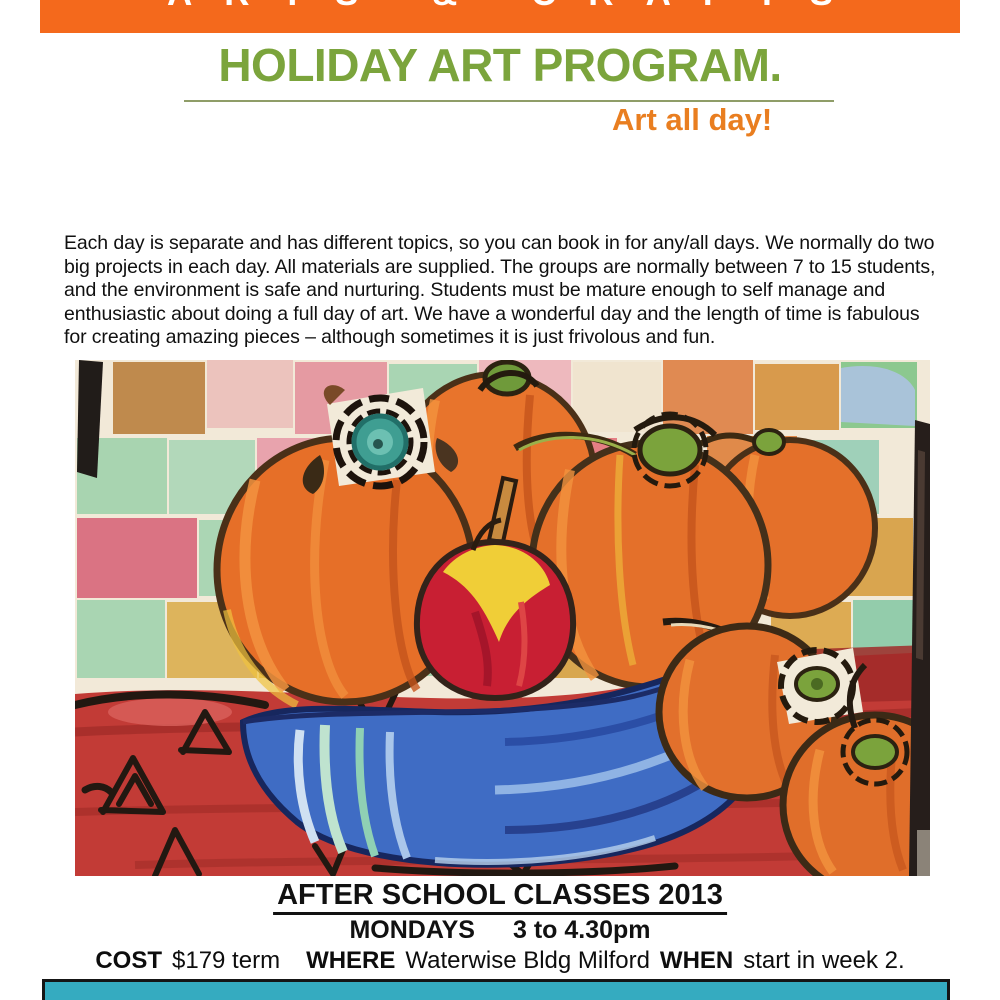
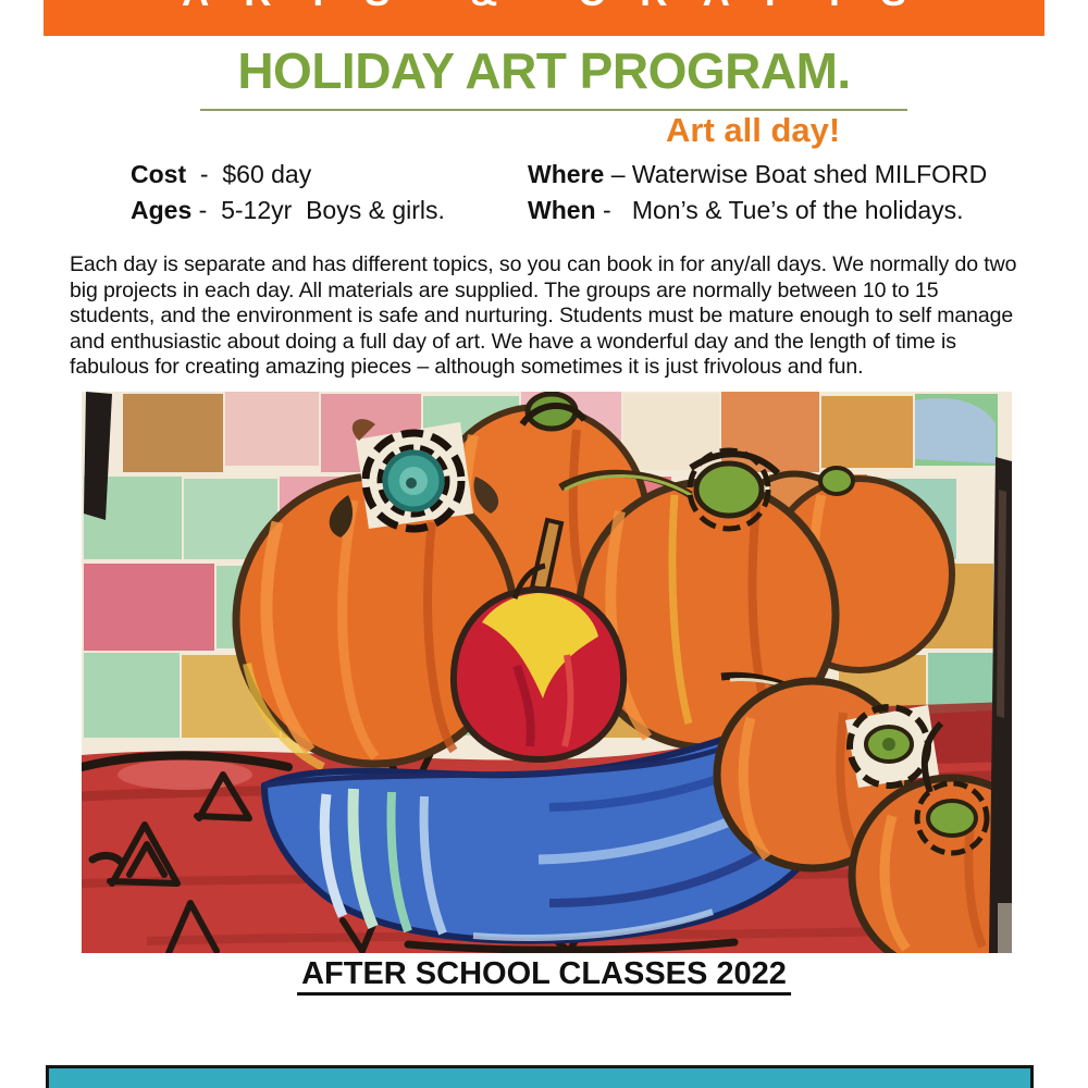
  HOLIDAY ART PROGRAM.
  Art all day!
+ Cost - $60 day
+ Where – Waterwise Boat shed MILFORD
+ Ages - 5-12yr Boys & girls.
+ When - Mon’s & Tue’s of the holidays.
- Each day is separate and has different topics, so you can book in for any/all days. We normally do two big projects in each day. All materials are supplied. The groups are normally between 7 to 15 students, and the environment is safe and nurturing. Students must be mature enough to self manage and enthusiastic about doing a full day of art. We have a wonderful day and the length of time is fabulous for creating amazing pieces – although sometimes it is just frivolous and fun.
+ Each day is separate and has different topics, so you can book in for any/all days. We normally do two big projects in each day. All materials are supplied. The groups are normally between 10 to 15 students, and the environment is safe and nurturing. Students must be mature enough to self manage and enthusiastic about doing a full day of art. We have a wonderful day and the length of time is fabulous for creating amazing pieces – although sometimes it is just frivolous and fun.
- AFTER SCHOOL CLASSES 2013
+ AFTER SCHOOL CLASSES 2022
- MONDAYS 3 to 4.30pm
- COST $179 term WHERE Waterwise Bldg Milford WHEN start in week 2.
